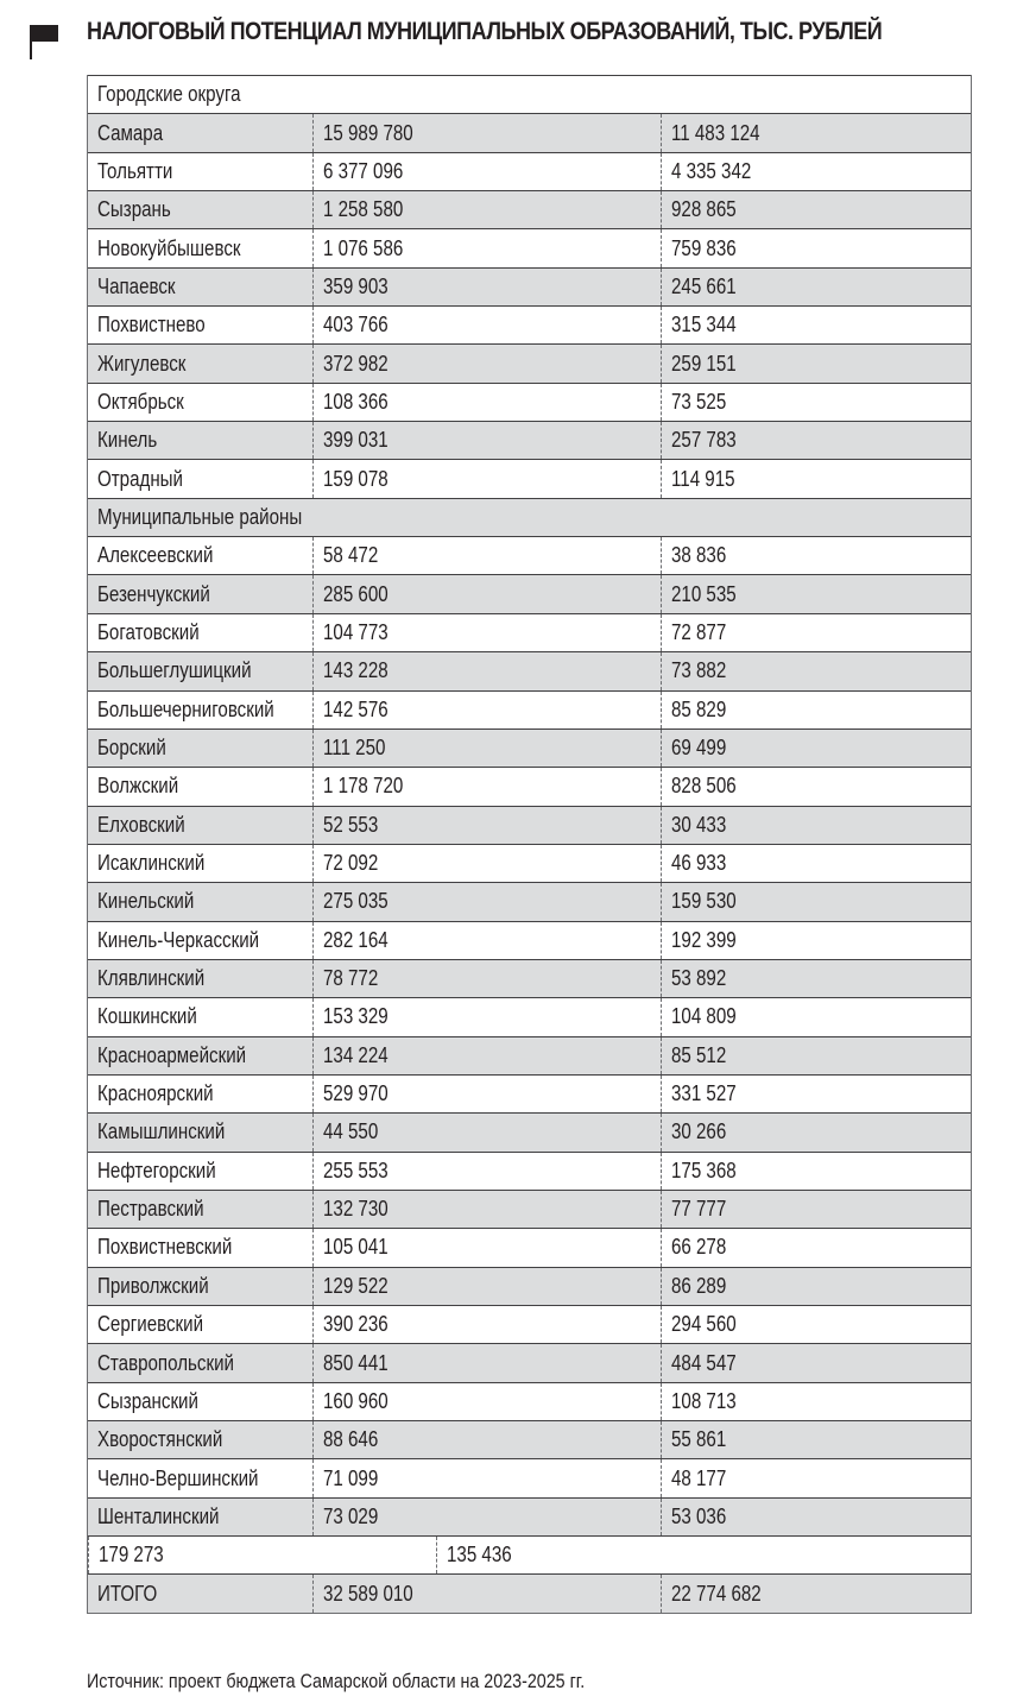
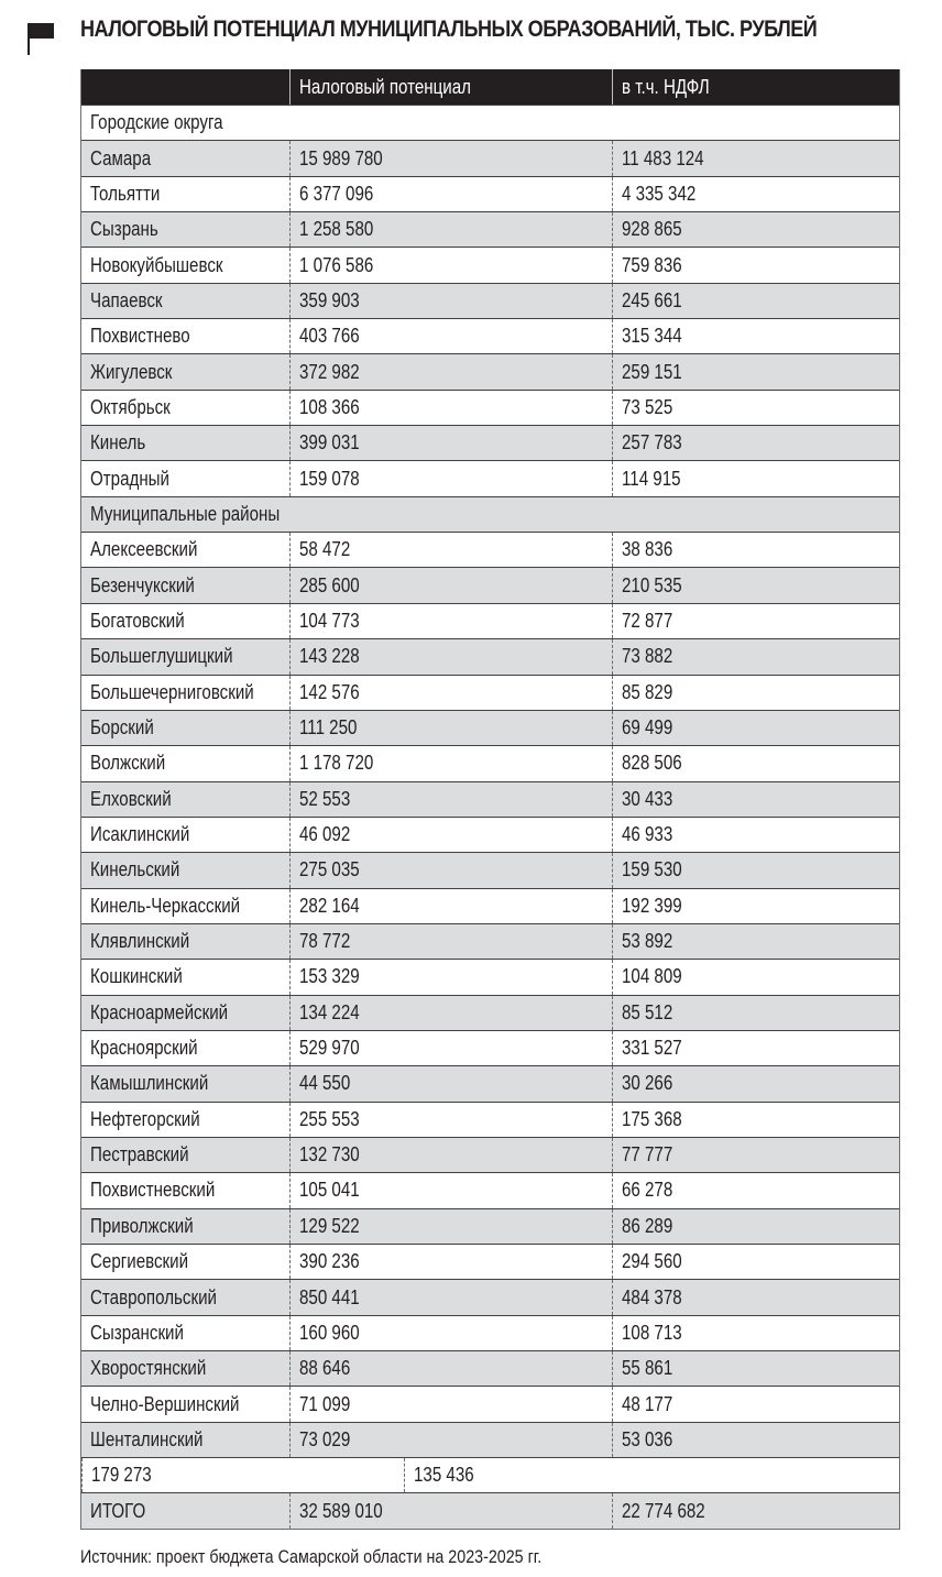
  НАЛОГОВЫЙ ПОТЕНЦИАЛ МУНИЦИПАЛЬНЫХ ОБРАЗОВАНИЙ, ТЫС. РУБЛЕЙ
+ Налоговый потенциал
+ в т.ч. НДФЛ
  Городские округа
  Самара
  15 989 780
  11 483 124
  Тольятти
  6 377 096
  4 335 342
  Сызрань
  1 258 580
  928 865
  Новокуйбышевск
  1 076 586
  759 836
  Чапаевск
  359 903
  245 661
  Похвистнево
  403 766
  315 344
  Жигулевск
  372 982
  259 151
  Октябрьск
  108 366
  73 525
  Кинель
  399 031
  257 783
  Отрадный
  159 078
  114 915
  Муниципальные районы
  Алексеевский
  58 472
  38 836
  Безенчукский
  285 600
  210 535
  Богатовский
  104 773
  72 877
  Большеглушицкий
  143 228
  73 882
  Большечерниговский
  142 576
  85 829
  Борский
  111 250
  69 499
  Волжский
  1 178 720
  828 506
  Елховский
  52 553
  30 433
  Исаклинский
- 72 092
+ 46 092
  46 933
  Кинельский
  275 035
  159 530
  Кинель-Черкасский
  282 164
  192 399
  Клявлинский
  78 772
  53 892
  Кошкинский
  153 329
  104 809
  Красноармейский
  134 224
  85 512
  Красноярский
  529 970
  331 527
  Камышлинский
  44 550
  30 266
  Нефтегорский
  255 553
  175 368
  Пестравский
  132 730
  77 777
  Похвистневский
  105 041
  66 278
  Приволжский
  129 522
  86 289
  Сергиевский
  390 236
  294 560
  Ставропольский
  850 441
- 484 547
+ 484 378
  Сызранский
  160 960
  108 713
  Хворостянский
  88 646
  55 861
  Челно-Вершинский
  71 099
  48 177
  Шенталинский
  73 029
  53 036
  179 273
  135 436
  ИТОГО
  32 589 010
  22 774 682
  Источник: проект бюджета Самарской области на 2023-2025 гг.
